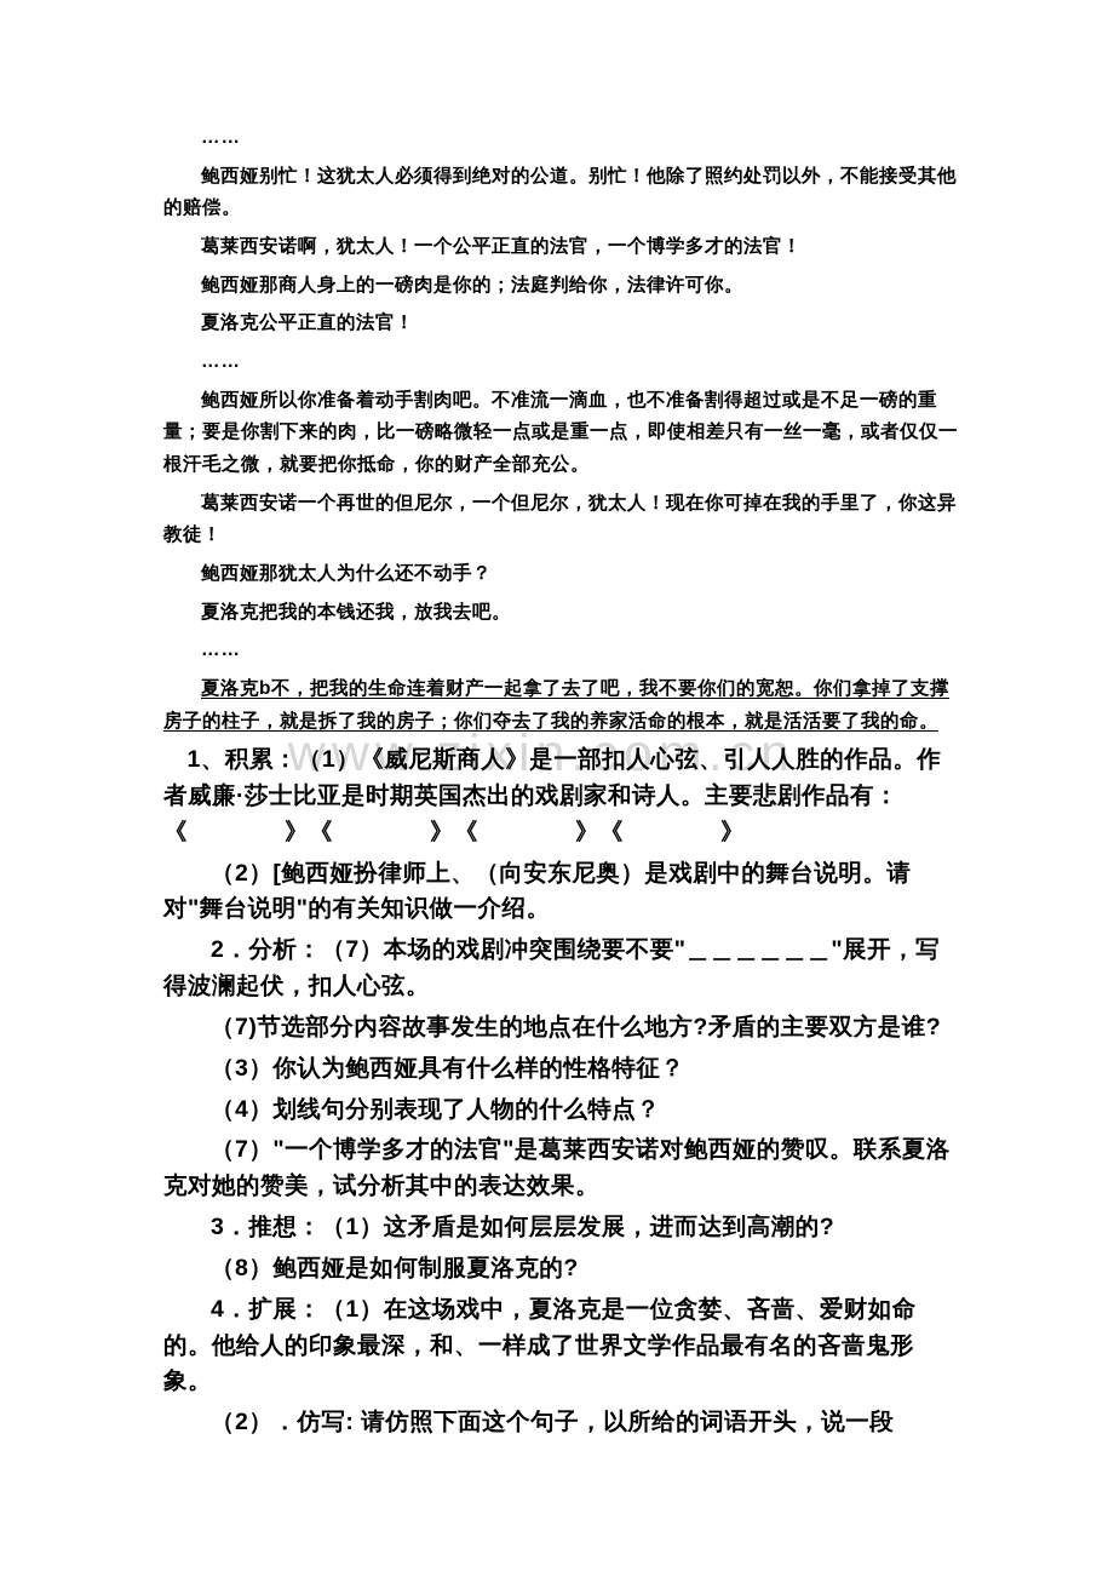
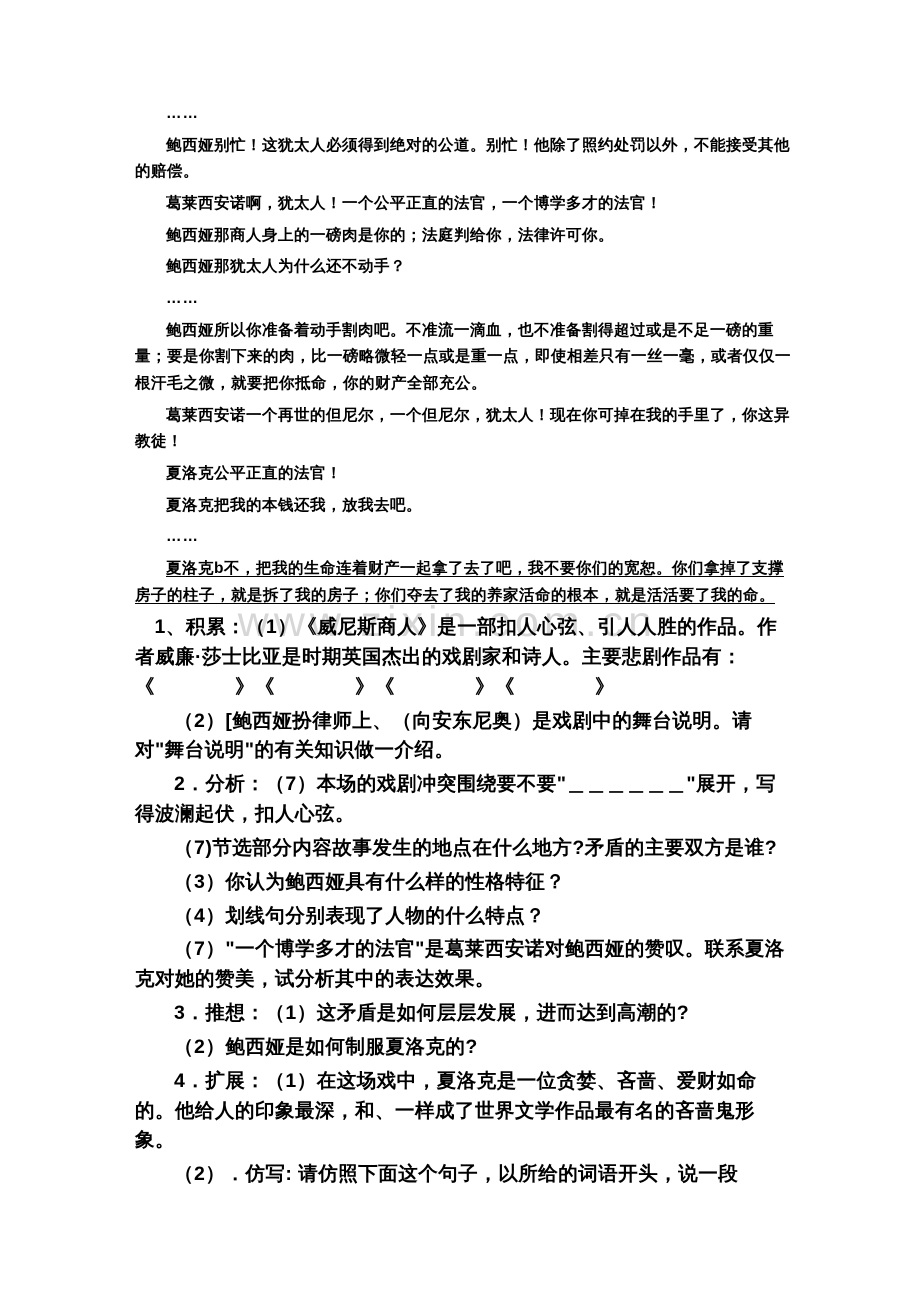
  www.zixin.com.cn
  ……
  鲍西娅别忙！这犹太人必须得到绝对的公道。别忙！他除了照约处罚以外，不能接受其他的赔偿。
  葛莱西安诺啊，犹太人！一个公平正直的法官，一个博学多才的法官！
  鲍西娅那商人身上的一磅肉是你的；法庭判给你，法律许可你。
- 夏洛克公平正直的法官！
+ 鲍西娅那犹太人为什么还不动手？
  ……
  鲍西娅所以你准备着动手割肉吧。不准流一滴血，也不准备割得超过或是不足一磅的重量；要是你割下来的肉，比一磅略微轻一点或是重一点，即使相差只有一丝一毫，或者仅仅一根汗毛之微，就要把你抵命，你的财产全部充公。
  葛莱西安诺一个再世的但尼尔，一个但尼尔，犹太人！现在你可掉在我的手里了，你这异教徒！
- 鲍西娅那犹太人为什么还不动手？
+ 夏洛克公平正直的法官！
  夏洛克把我的本钱还我，放我去吧。
  ……
  夏洛克b不，把我的生命连着财产一起拿了去了吧，我不要你们的宽恕。你们拿掉了支撑房子的柱子，就是拆了我的房子；你们夺去了我的养家活命的根本，就是活活要了我的命。
  1、积累：（1）《威尼斯商人》是一部扣人心弦、引人人胜的作品。作者威廉·莎士比亚是时期英国杰出的戏剧家和诗人。主要悲剧作品有：《 》《 》《 》《 》
  （2）[鲍西娅扮律师上、（向安东尼奥）是戏剧中的舞台说明。请对"舞台说明"的有关知识做一介绍。
  2．分析：（7）本场的戏剧冲突围绕要不要"＿＿＿＿＿＿"展开，写得波澜起伏，扣人心弦。
  （7)节选部分内容故事发生的地点在什么地方?矛盾的主要双方是谁?
  （3）你认为鲍西娅具有什么样的性格特征？
  （4）划线句分别表现了人物的什么特点？
  （7）"一个博学多才的法官"是葛莱西安诺对鲍西娅的赞叹。联系夏洛克对她的赞美，试分析其中的表达效果。
  3．推想：（1）这矛盾是如何层层发展，进而达到高潮的?
- （8）鲍西娅是如何制服夏洛克的?
+ （2）鲍西娅是如何制服夏洛克的?
  4．扩展：（1）在这场戏中，夏洛克是一位贪婪、吝啬、爱财如命的。他给人的印象最深，和、一样成了世界文学作品最有名的吝啬鬼形象。
  （2）．仿写: 请仿照下面这个句子，以所给的词语开头，说一段
